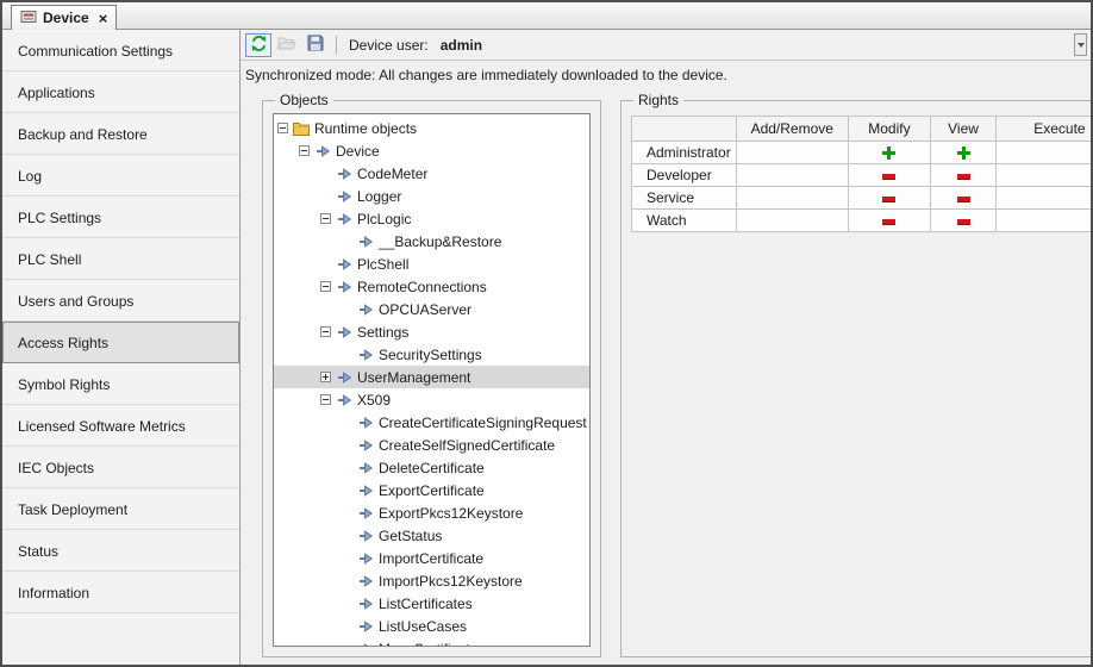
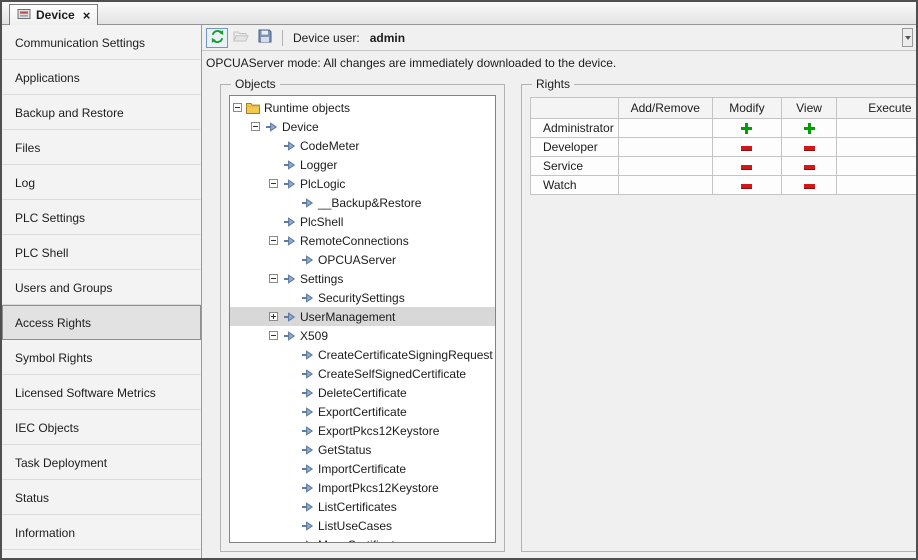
  Device
  ×
  Communication Settings
  Applications
  Backup and Restore
+ Files
  Log
  PLC Settings
  PLC Shell
  Users and Groups
  Access Rights
  Symbol Rights
  Licensed Software Metrics
  IEC Objects
  Task Deployment
  Status
  Information
  Device user:
  admin
- Synchronized mode: All changes are immediately downloaded to the device.
+ OPCUAServer mode: All changes are immediately downloaded to the device.
  Objects
  Runtime objects
  Device
  CodeMeter
  Logger
  PlcLogic
  __Backup&Restore
  PlcShell
  RemoteConnections
  OPCUAServer
  Settings
  SecuritySettings
  UserManagement
  X509
  CreateCertificateSigningRequest
  CreateSelfSignedCertificate
  DeleteCertificate
  ExportCertificate
  ExportPkcs12Keystore
  GetStatus
  ImportCertificate
  ImportPkcs12Keystore
  ListCertificates
  ListUseCases
  Rights
  	Add/Remove	Modify	View	Execute
  Administrator
  Developer
  Service
  Watch
